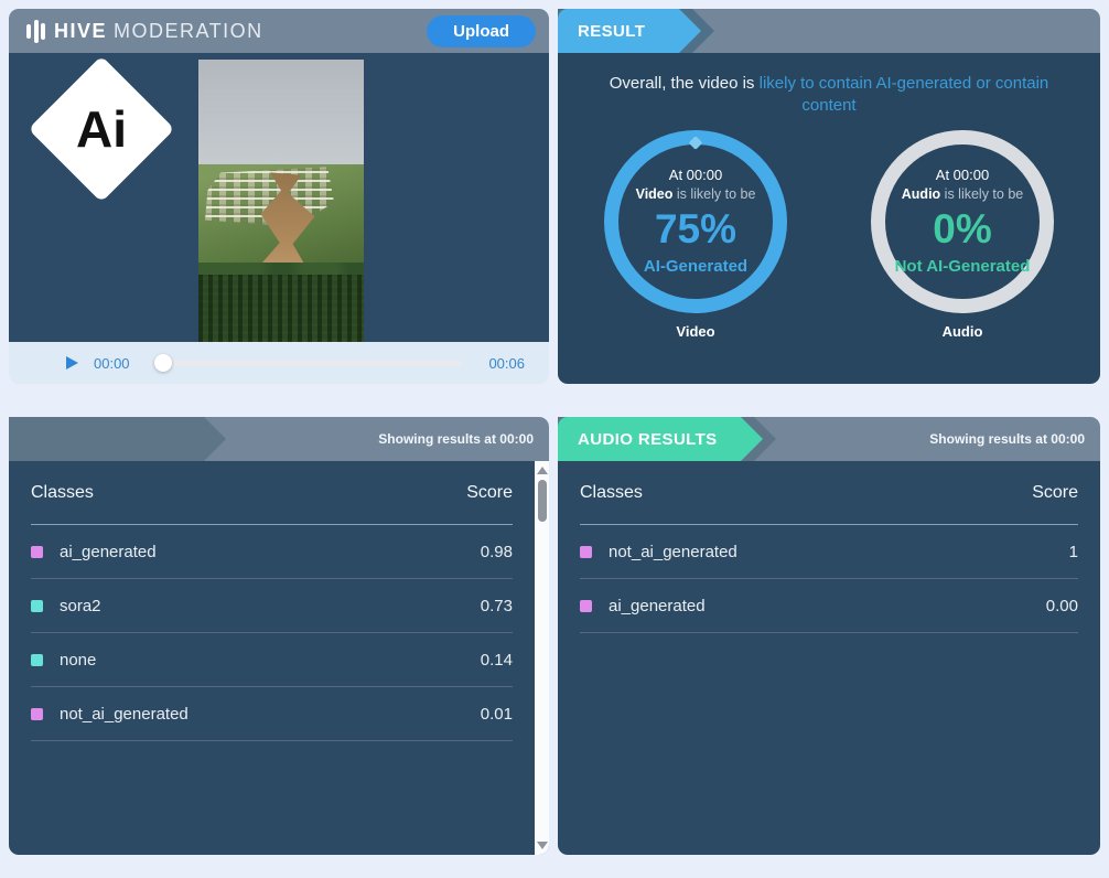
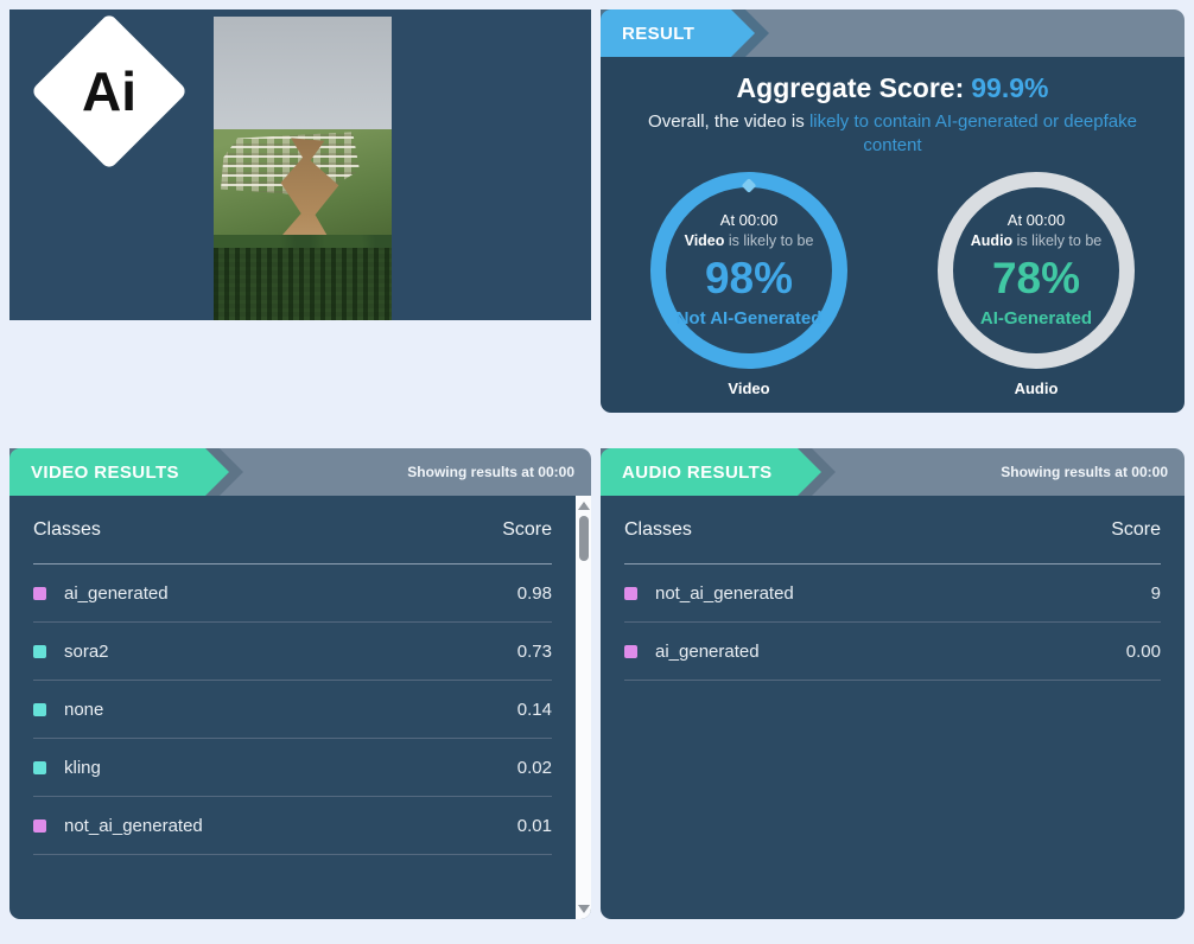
- HIVE
- MODERATION
- Upload
- 00:00
- 00:06
  RESULT
+ Aggregate Score: 99.9%
- Overall, the video is likely to contain AI-generated or contain content
+ Overall, the video is likely to contain AI-generated or deepfake content
  At 00:00
  Video is likely to be
- 75%
+ 98%
- AI-Generated
+ Not AI-Generated
  Video
  At 00:00
  Audio is likely to be
- 0%
+ 78%
- Not AI-Generated
+ AI-Generated
  Audio
+ VIDEO RESULTS
  Showing results at 00:00
  Classes
  Score
  ai_generated
  0.98
  sora2
  0.73
  none
  0.14
+ kling
+ 0.02
  not_ai_generated
  0.01
  AUDIO RESULTS
  Showing results at 00:00
  Classes
  Score
  not_ai_generated
- 1
+ 9
  ai_generated
  0.00
